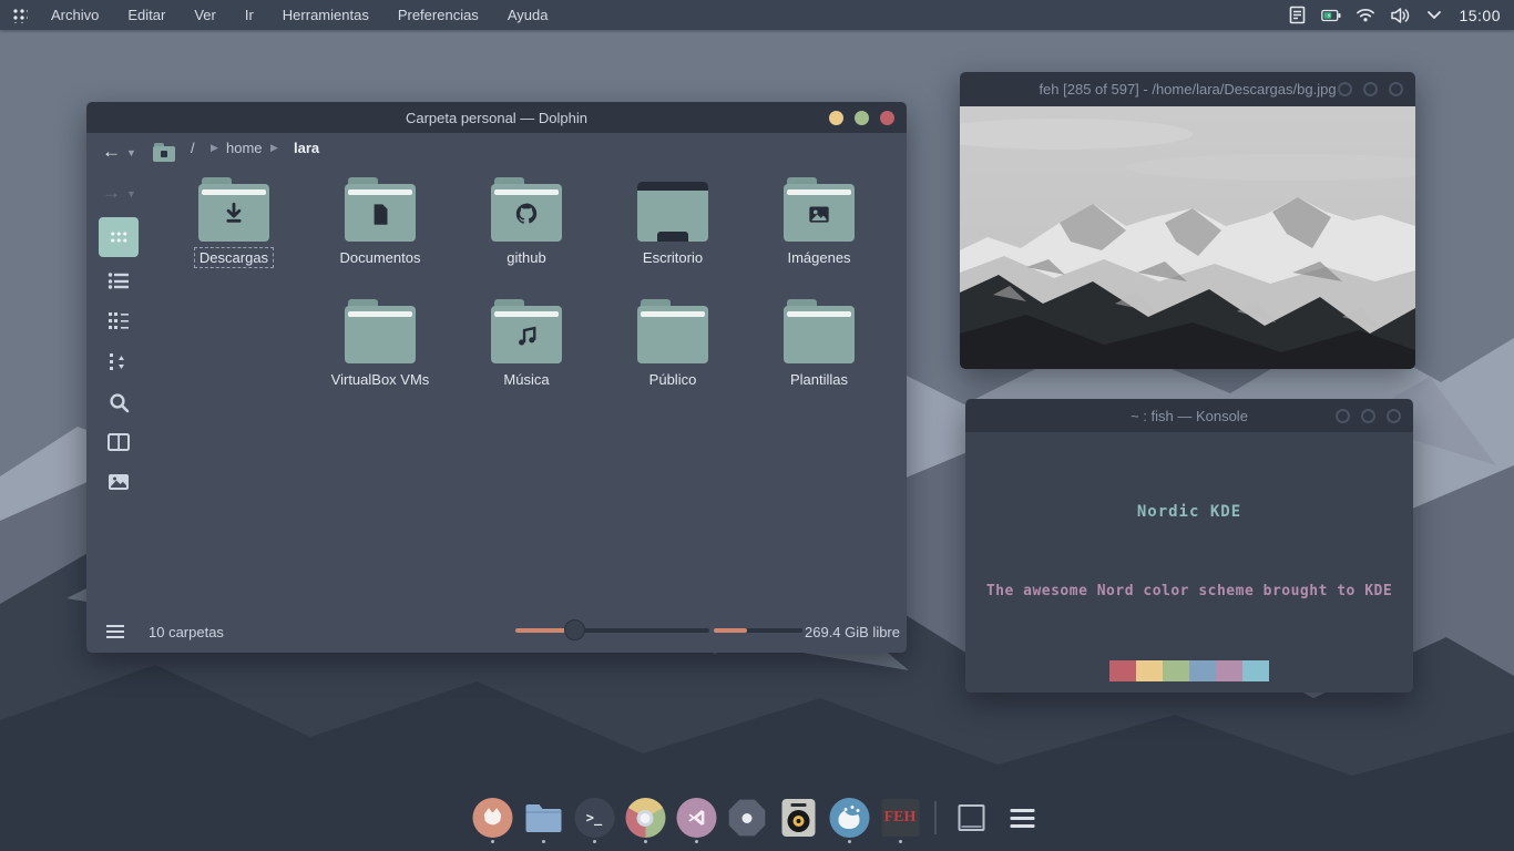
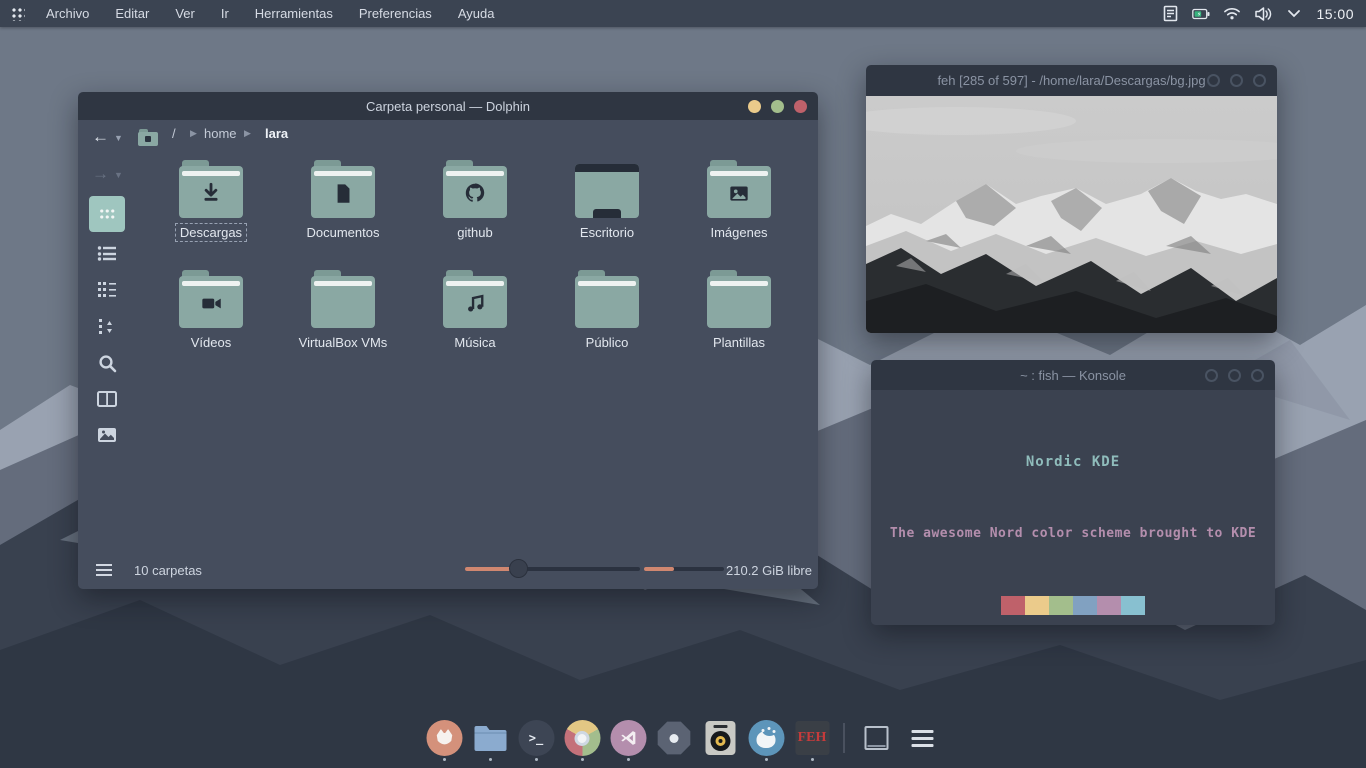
  Archivo
  Editar
  Ver
  Ir
  Herramientas
  Preferencias
  Ayuda
  15:00
  Carpeta personal — Dolphin
  ←
  ▼
  →
  ▼
  /
  ▶
  home
  ▶
  lara
  Descargas
  Documentos
  github
  Escritorio
  Imágenes
+ Vídeos
  VirtualBox VMs
  Música
  Público
  Plantillas
  10 carpetas
- 269.4 GiB libre
+ 210.2 GiB libre
  feh [285 of 597] - /home/lara/Descargas/bg.jpg
  ~ : fish — Konsole
  Nordic KDE
  The awesome Nord color scheme brought to KDE
  >_
  FEH
